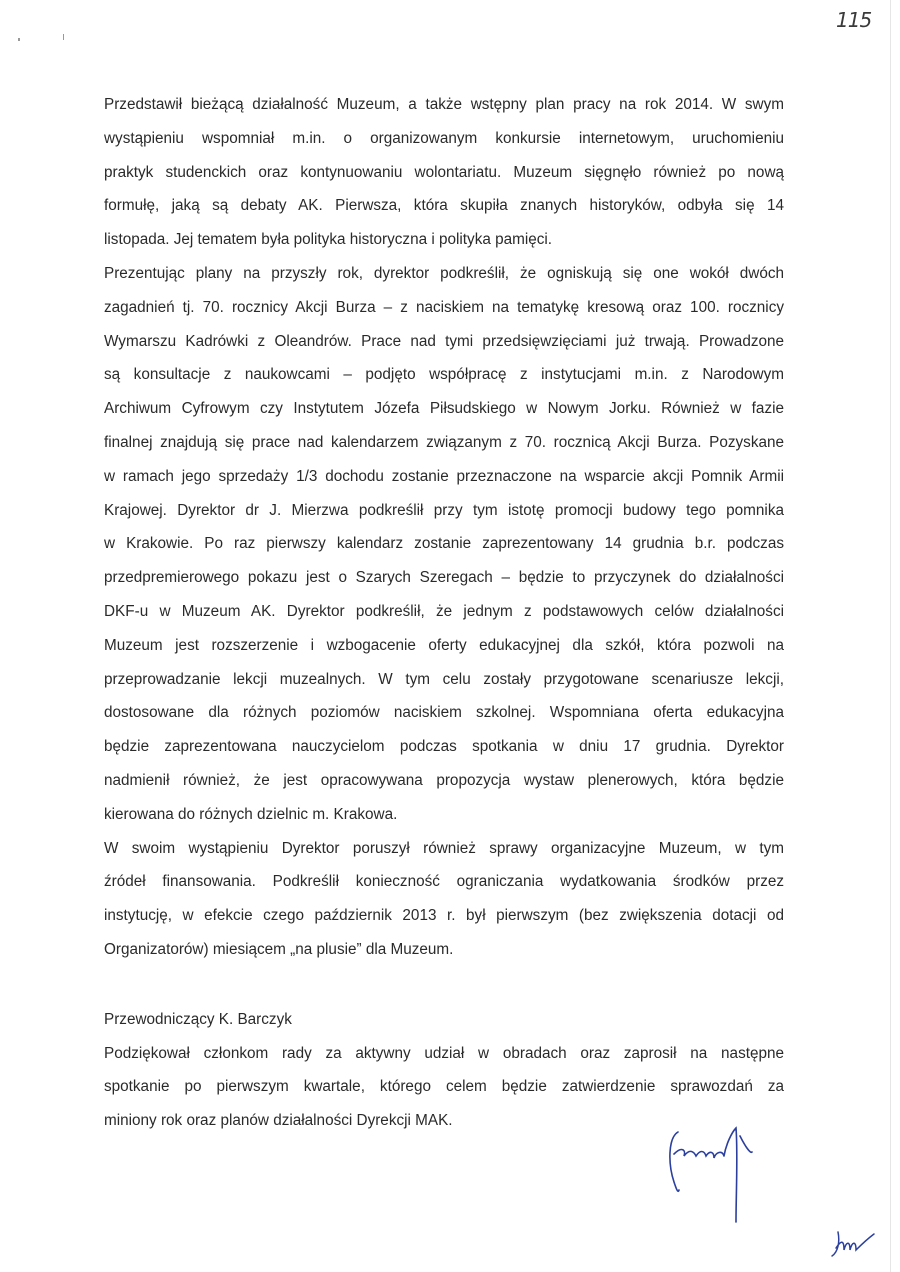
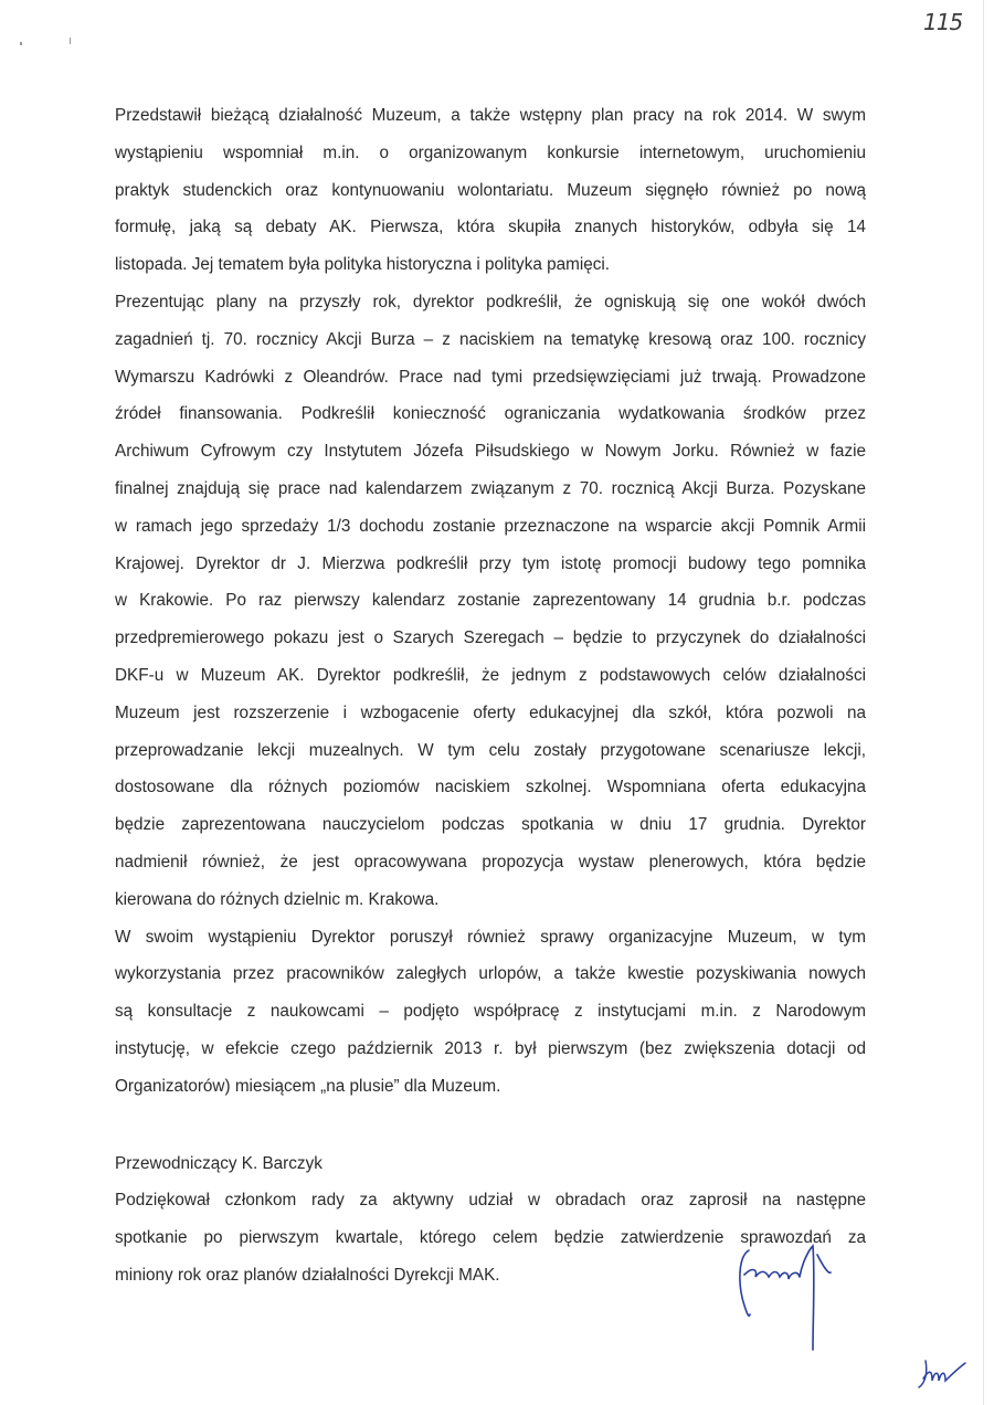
  115
  Przedstawił bieżącą działalność Muzeum, a także wstępny plan pracy na rok 2014. W swym
  wystąpieniu wspomniał m.in. o organizowanym konkursie internetowym, uruchomieniu
  praktyk studenckich oraz kontynuowaniu wolontariatu. Muzeum sięgnęło również po nową
  formułę, jaką są debaty AK. Pierwsza, która skupiła znanych historyków, odbyła się 14
  listopada. Jej tematem była polityka historyczna i polityka pamięci.
  Prezentując plany na przyszły rok, dyrektor podkreślił, że ogniskują się one wokół dwóch
  zagadnień tj. 70. rocznicy Akcji Burza – z naciskiem na tematykę kresową oraz 100. rocznicy
  Wymarszu Kadrówki z Oleandrów. Prace nad tymi przedsięwzięciami już trwają. Prowadzone
- są konsultacje z naukowcami – podjęto współpracę z instytucjami m.in. z Narodowym
+ źródeł finansowania. Podkreślił konieczność ograniczania wydatkowania środków przez
  Archiwum Cyfrowym czy Instytutem Józefa Piłsudskiego w Nowym Jorku. Również w fazie
  finalnej znajdują się prace nad kalendarzem związanym z 70. rocznicą Akcji Burza. Pozyskane
  w ramach jego sprzedaży 1/3 dochodu zostanie przeznaczone na wsparcie akcji Pomnik Armii
  Krajowej. Dyrektor dr J. Mierzwa podkreślił przy tym istotę promocji budowy tego pomnika
  w Krakowie. Po raz pierwszy kalendarz zostanie zaprezentowany 14 grudnia b.r. podczas
  przedpremierowego pokazu jest o Szarych Szeregach – będzie to przyczynek do działalności
  DKF-u w Muzeum AK. Dyrektor podkreślił, że jednym z podstawowych celów działalności
  Muzeum jest rozszerzenie i wzbogacenie oferty edukacyjnej dla szkół, która pozwoli na
  przeprowadzanie lekcji muzealnych. W tym celu zostały przygotowane scenariusze lekcji,
  dostosowane dla różnych poziomów naciskiem szkolnej. Wspomniana oferta edukacyjna
  będzie zaprezentowana nauczycielom podczas spotkania w dniu 17 grudnia. Dyrektor
  nadmienił również, że jest opracowywana propozycja wystaw plenerowych, która będzie
  kierowana do różnych dzielnic m. Krakowa.
  W swoim wystąpieniu Dyrektor poruszył również sprawy organizacyjne Muzeum, w tym
+ wykorzystania przez pracowników zaległych urlopów, a także kwestie pozyskiwania nowych
- źródeł finansowania. Podkreślił konieczność ograniczania wydatkowania środków przez
+ są konsultacje z naukowcami – podjęto współpracę z instytucjami m.in. z Narodowym
  instytucję, w efekcie czego październik 2013 r. był pierwszym (bez zwiększenia dotacji od
  Organizatorów) miesiącem „na plusie” dla Muzeum.
  Przewodniczący K. Barczyk
  Podziękował członkom rady za aktywny udział w obradach oraz zaprosił na następne
  spotkanie po pierwszym kwartale, którego celem będzie zatwierdzenie sprawozdań za
  miniony rok oraz planów działalności Dyrekcji MAK.
